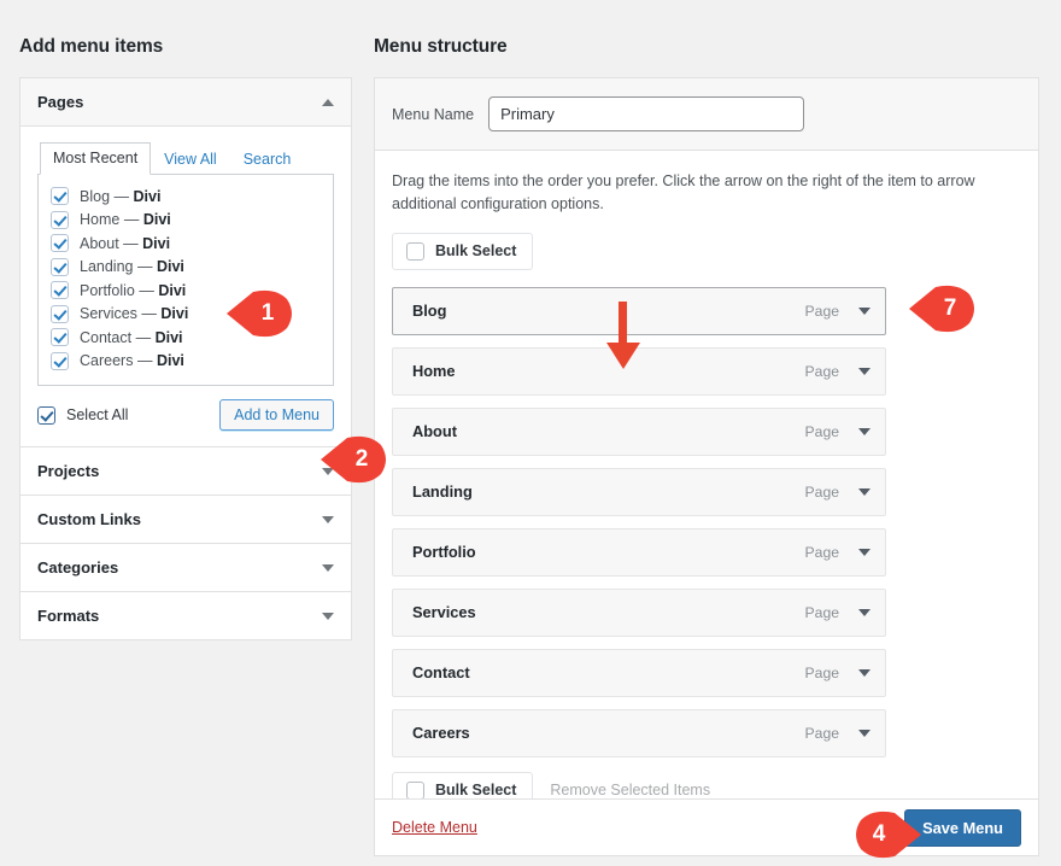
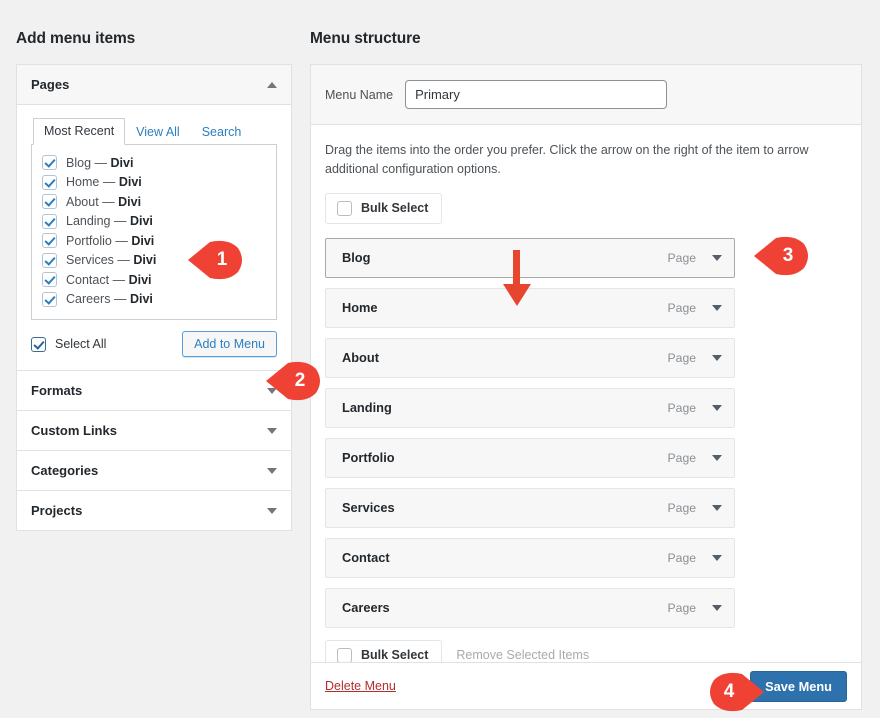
  Add menu items
  Pages
  Most Recent
  View All
  Search
  Blog — Divi
  Home — Divi
  About — Divi
  Landing — Divi
  Portfolio — Divi
  Services — Divi
  Contact — Divi
  Careers — Divi
  Select All
  Add to Menu
- Projects
+ Formats
  Custom Links
  Categories
- Formats
+ Projects
  Menu structure
  Menu Name
  Primary
  Drag the items into the order you prefer. Click the arrow on the right of the item to arrow additional configuration options.
  Bulk Select
  Blog
  Page
  Home
  Page
  About
  Page
  Landing
  Page
  Portfolio
  Page
  Services
  Page
  Contact
  Page
  Careers
  Page
  Bulk Select
  Remove Selected Items
  Delete Menu
  Save Menu
  1
  2
- 7
+ 3
  4
